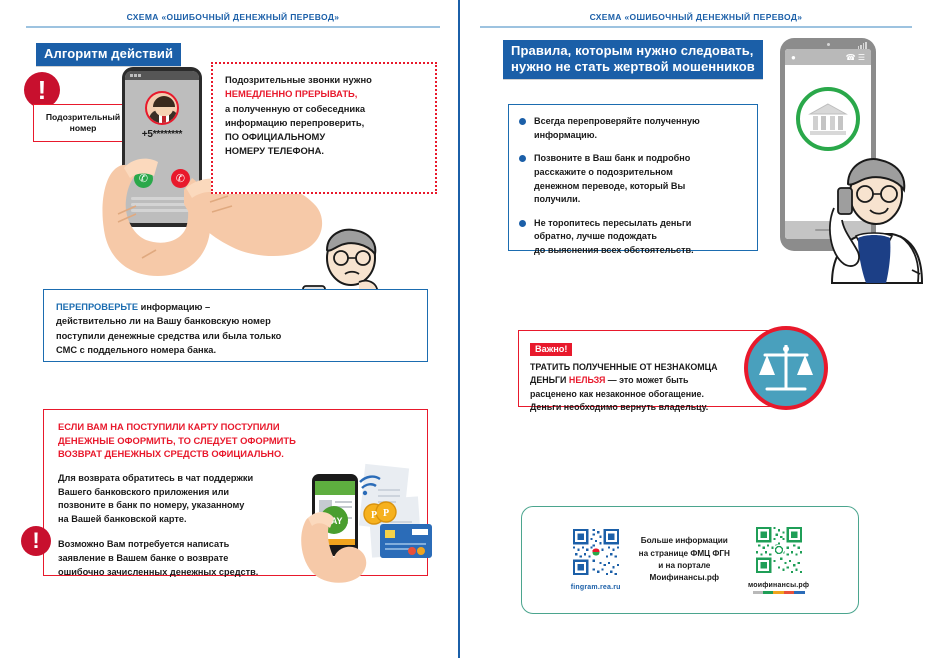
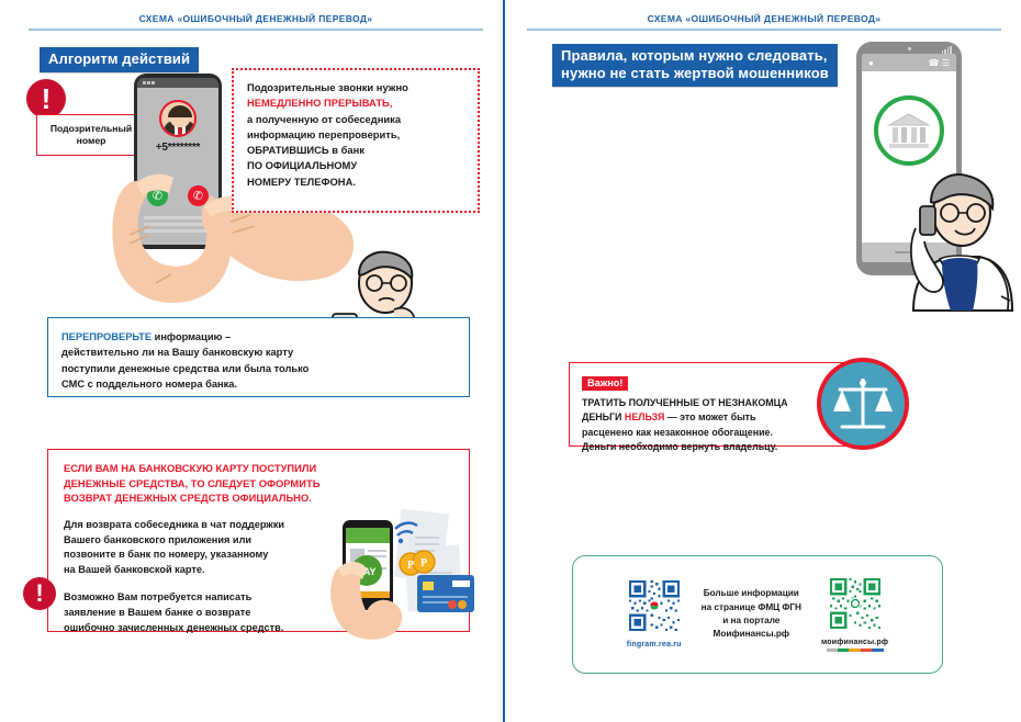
  СХЕМА «ОШИБОЧНЫЙ ДЕНЕЖНЫЙ ПЕРЕВОД»
  СХЕМА «ОШИБОЧНЫЙ ДЕНЕЖНЫЙ ПЕРЕВОД»
  Алгоритм действий
  !
  Подозрительный номер
  +5********
  ✆
  ✆
  Подозрительные звонки нужно
  НЕМЕДЛЕННО ПРЕРЫВАТЬ,
  а полученную от собеседника
  информацию перепроверить,
+ ОБРАТИВШИСЬ в банк
  ПО ОФИЦИАЛЬНОМУ
  НОМЕРУ ТЕЛЕФОНА.
  ПЕРЕПРОВЕРЬТЕ информацию –
- действительно ли на Вашу банковскую номер
+ действительно ли на Вашу банковскую карту
  поступили денежные средства или была только
  СМС с поддельного номера банка.
- ЕСЛИ ВАМ НА ПОСТУПИЛИ КАРТУ ПОСТУПИЛИ
+ ЕСЛИ ВАМ НА БАНКОВСКУЮ КАРТУ ПОСТУПИЛИ
- ДЕНЕЖНЫЕ ОФОРМИТЬ, ТО СЛЕДУЕТ ОФОРМИТЬ
+ ДЕНЕЖНЫЕ СРЕДСТВА, ТО СЛЕДУЕТ ОФОРМИТЬ
  ВОЗВРАТ ДЕНЕЖНЫХ СРЕДСТВ ОФИЦИАЛЬНО.
- Для возврата обратитесь в чат поддержки
+ Для возврата собеседника в чат поддержки
  Вашего банковского приложения или
  позвоните в банк по номеру, указанному
  на Вашей банковской карте.
  Возможно Вам потребуется написать
  заявление в Вашем банке о возврате
  ошибочно зачисленных денежных средств.
  !
  P
  P
  Правила, которым нужно следовать,
  нужно не стать жертвой мошенников
  ●
  ☎ ☰
- Всегда перепроверяйте полученную
- информацию.
- Позвоните в Ваш банк и подробно
- расскажите о подозрительном
- денежном переводе, который Вы
- получили.
- Не торопитесь пересылать деньги
- обратно, лучше подождать
- до выяснения всех обстоятельств.
  Важно!
  ТРАТИТЬ ПОЛУЧЕННЫЕ ОТ НЕЗНАКОМЦА
  ДЕНЬГИ НЕЛЬЗЯ — это может быть
  расценено как незаконное обогащение.
  Деньги необходимо вернуть владельцу.
  Больше информации
  на странице ФМЦ ФГН
  и на портале
  Моифинансы.рф
